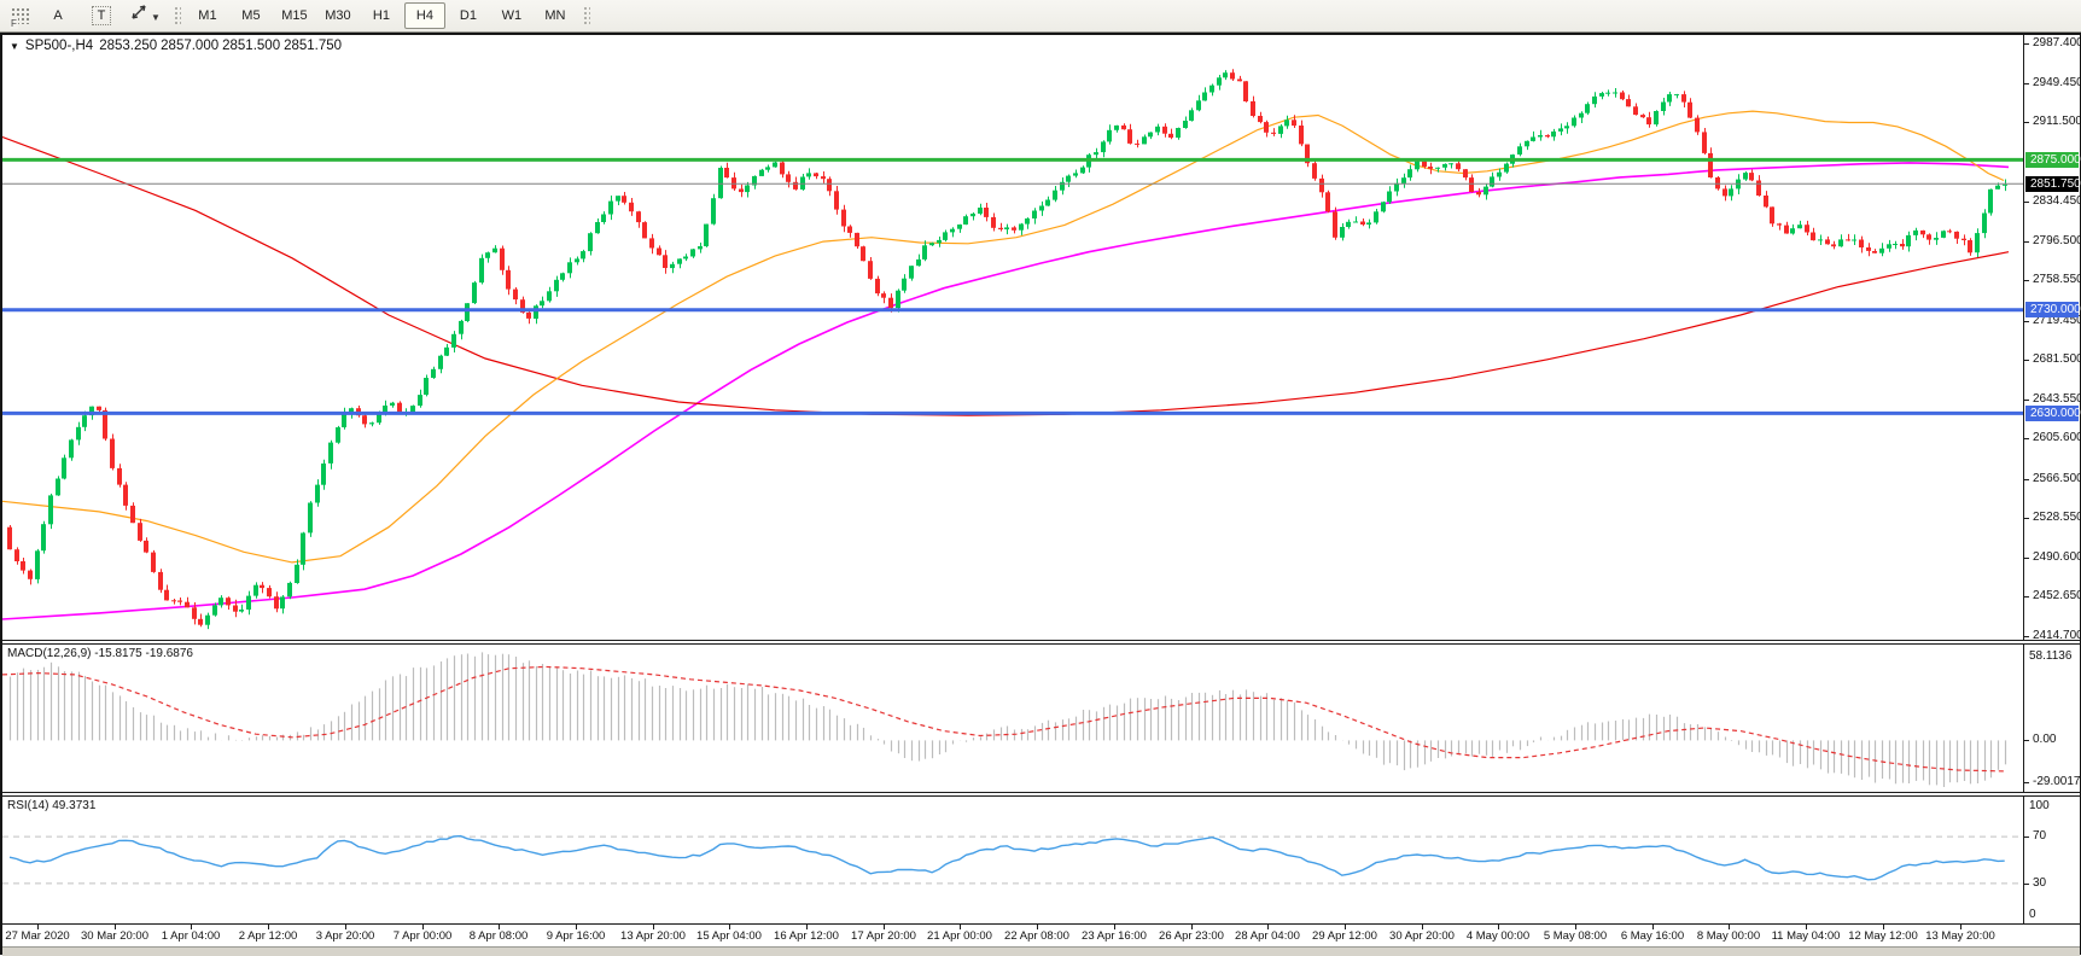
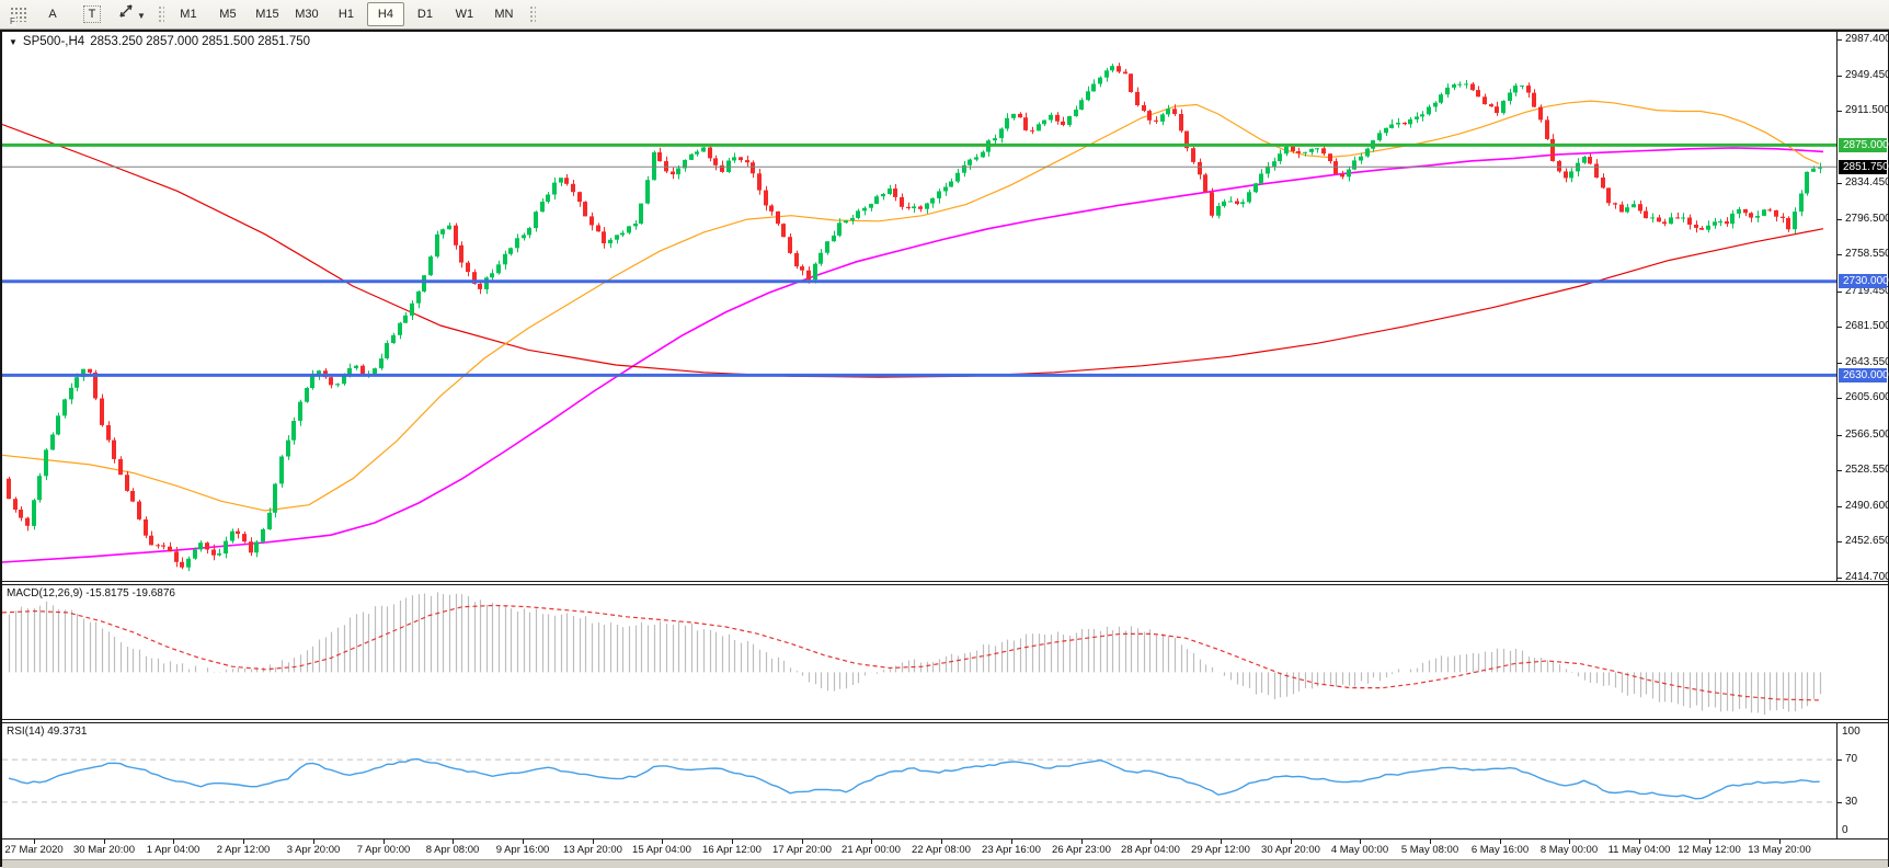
  F
  A
  T
  ▼
  M1
  M5
  M15
  M30
  H1
  H4
  D1
  W1
  MN
  ▼
  SP500-,H4
  2853.250
  2857.000
  2851.500
  2851.750
  2987.400
  2949.450
  2911.500
  2834.450
  2796.500
  2758.550
  2719.450
  2681.500
  2643.550
  2605.600
  2566.500
  2528.550
  2490.600
  2452.650
  2414.700
  2875.000
  2851.750
  2730.000
  2630.000
  MACD(12,26,9) -15.8175 -19.6876
- 58.1136
- 0.00
- -29.0017
  RSI(14) 49.3731
  100
  70
  30
  0
  27 Mar 2020
  30 Mar 20:00
  1 Apr 04:00
  2 Apr 12:00
  3 Apr 20:00
  7 Apr 00:00
  8 Apr 08:00
  9 Apr 16:00
  13 Apr 20:00
  15 Apr 04:00
  16 Apr 12:00
  17 Apr 20:00
  21 Apr 00:00
  22 Apr 08:00
  23 Apr 16:00
  26 Apr 23:00
  28 Apr 04:00
  29 Apr 12:00
  30 Apr 20:00
  4 May 00:00
  5 May 08:00
  6 May 16:00
  8 May 00:00
  11 May 04:00
  12 May 12:00
  13 May 20:00
